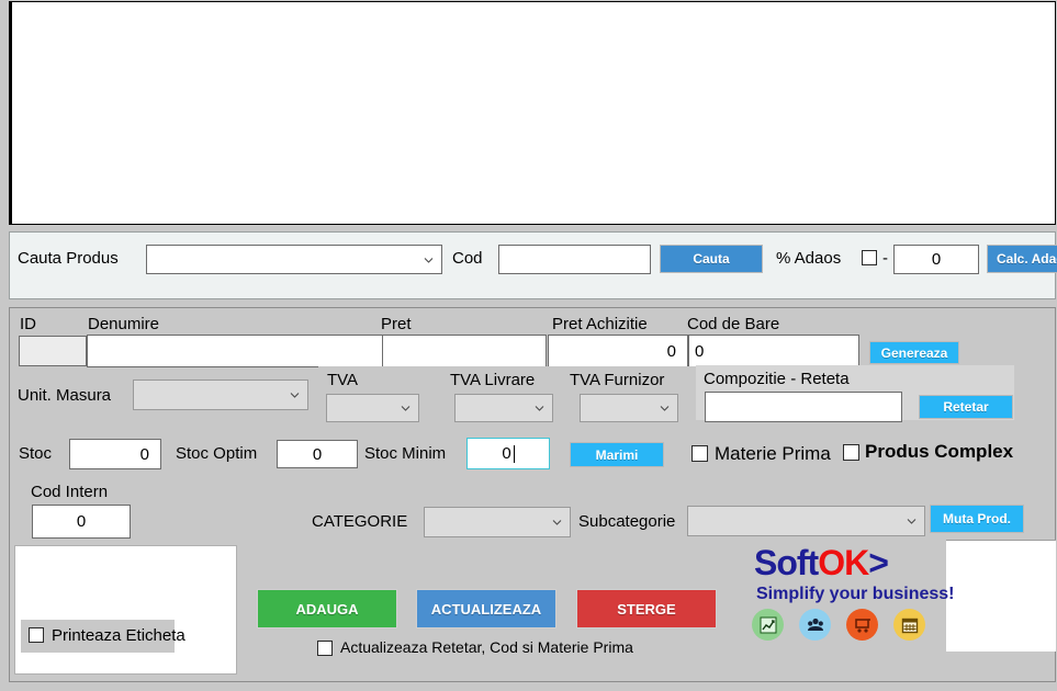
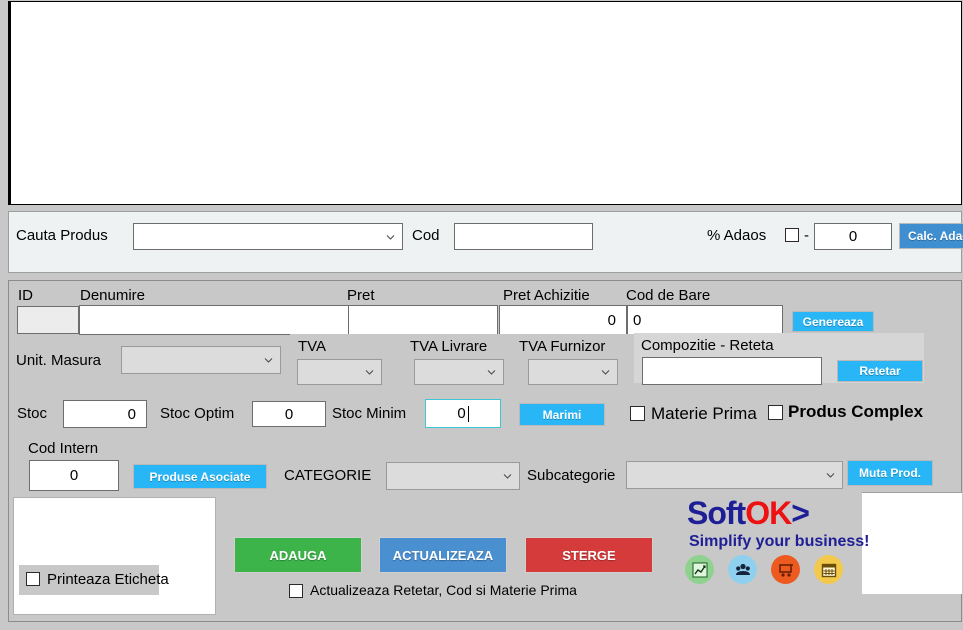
  Cauta Produs
  Cod
- Cauta
  % Adaos
  -
  0
  Calc. Ada
  ID
  Denumire
  Pret
  Pret Achizitie
  Cod de Bare
  0
  0
  Genereaza
  Unit. Masura
  TVA
  TVA Livrare
  TVA Furnizor
  Compozitie - Reteta
  Retetar
  Stoc
  0
  Stoc Optim
  0
  Stoc Minim
  0
  Marimi
  Materie Prima
  Produs Complex
  Cod Intern
  0
+ Produse Asociate
  CATEGORIE
  Subcategorie
  Muta Prod.
  Printeaza Eticheta
  ADAUGA
  ACTUALIZEAZA
  STERGE
  Actualizeaza Retetar, Cod si Materie Prima
  SoftOK>
  Simplify your business!
